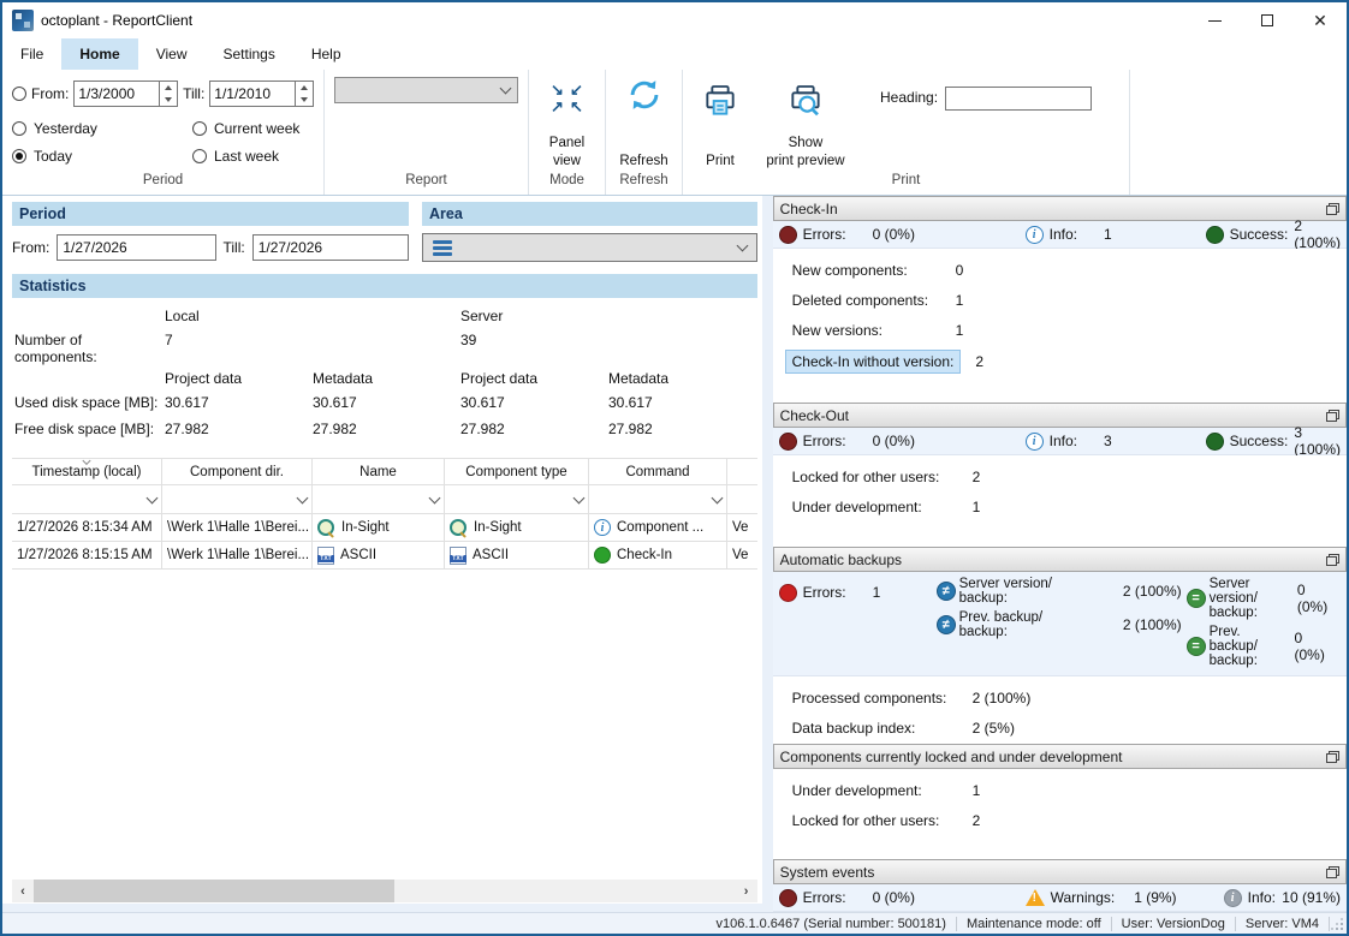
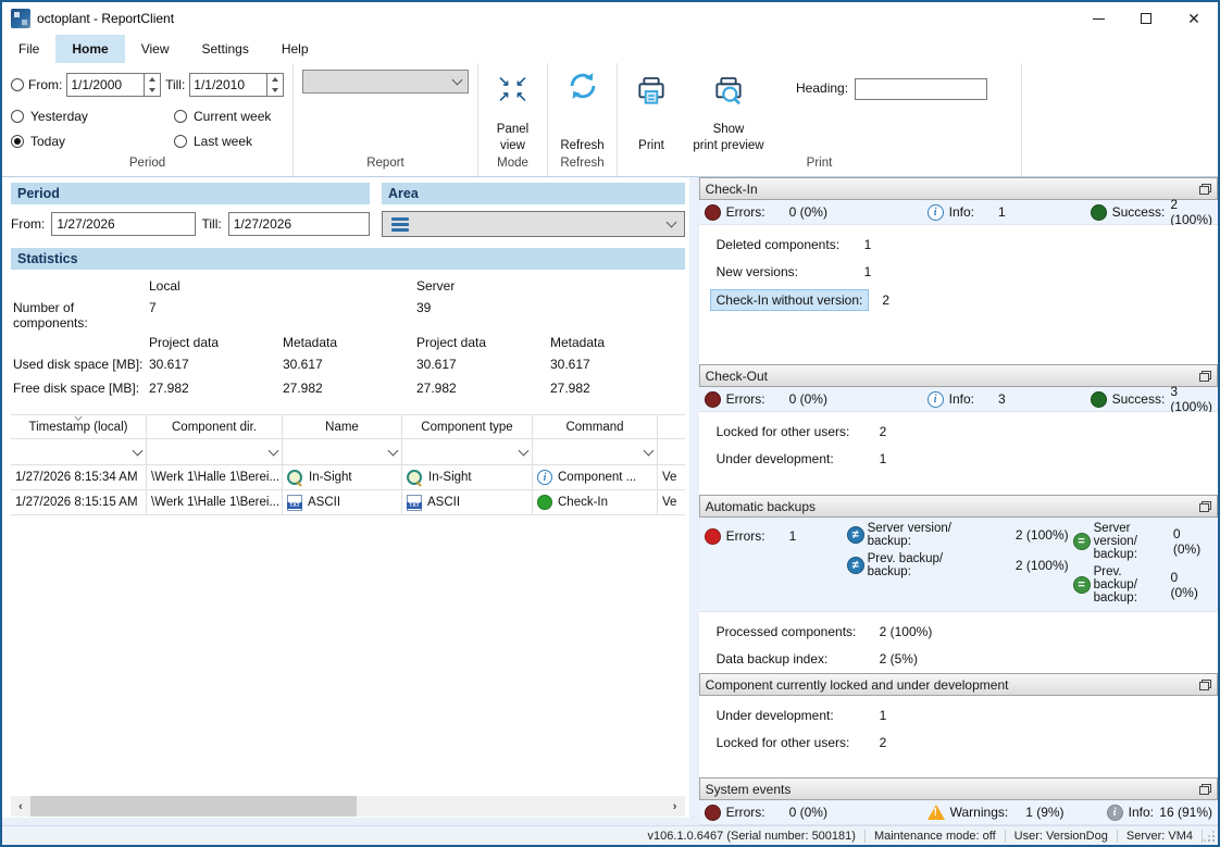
  octoplant - ReportClient
  ✕
  File
  Home
  View
  Settings
  Help
  From:
- 1/3/2000
+ 1/1/2000
  Till:
  1/1/2010
  Yesterday
  Current week
  Today
  Last week
  Period
  Report
  ↘
  ↙
  ↗
  ↖
  Panel view
  Mode
  Refresh
  Refresh
  Print
  Show
  print preview
  Heading:
  Print
  Period
  From:
  1/27/2026
  Till:
  1/27/2026
  Area
  Statistics
  Local
  Server
  Number of components:
  7
  39
  Project data
  Metadata
  Project data
  Metadata
  Used disk space [MB]:
  30.617
  30.617
  30.617
  30.617
  Free disk space [MB]:
  27.982
  27.982
  27.982
  27.982
  Timestamp (local)
  Component dir.
  Name
  Component type
  Command
  1/27/2026 8:15:34 AM
  \Werk 1\Halle 1\Berei...
  In-Sight
  In-Sight
  i
  Component ...
  Ve
  1/27/2026 8:15:15 AM
  \Werk 1\Halle 1\Berei...
  ASCII
  ASCII
  Check-In
  Ve
  ‹
  ›
  Check-In
  Errors:
  0 (0%)
  i
  Info:
  1
  Success:
  2 (100%)
- New components:
- 0
  Deleted components:
  1
  New versions:
  1
  Check-In without version:
  2
  Check-Out
  Errors:
  0 (0%)
  i
  Info:
  3
  Success:
  3 (100%)
  Locked for other users:
  2
  Under development:
  1
  Automatic backups
  Errors:
  1
  ≠
  Server version/
  backup:
  2 (100%)
  ≠
  Prev. backup/
  backup:
  2 (100%)
  =
  Server version/
  backup:
  0 (0%)
  =
  Prev. backup/
  backup:
  0 (0%)
  Processed components:
  2 (100%)
  Data backup index:
  2 (5%)
- Components currently locked and under development
+ Component currently locked and under development
  Under development:
  1
  Locked for other users:
  2
  System events
  Errors:
  0 (0%)
  Warnings:
  1 (9%)
  i
  Info:
- 10 (91%)
+ 16 (91%)
  v106.1.0.6467 (Serial number: 500181)
  Maintenance mode: off
  User: VersionDog
  Server: VM4
